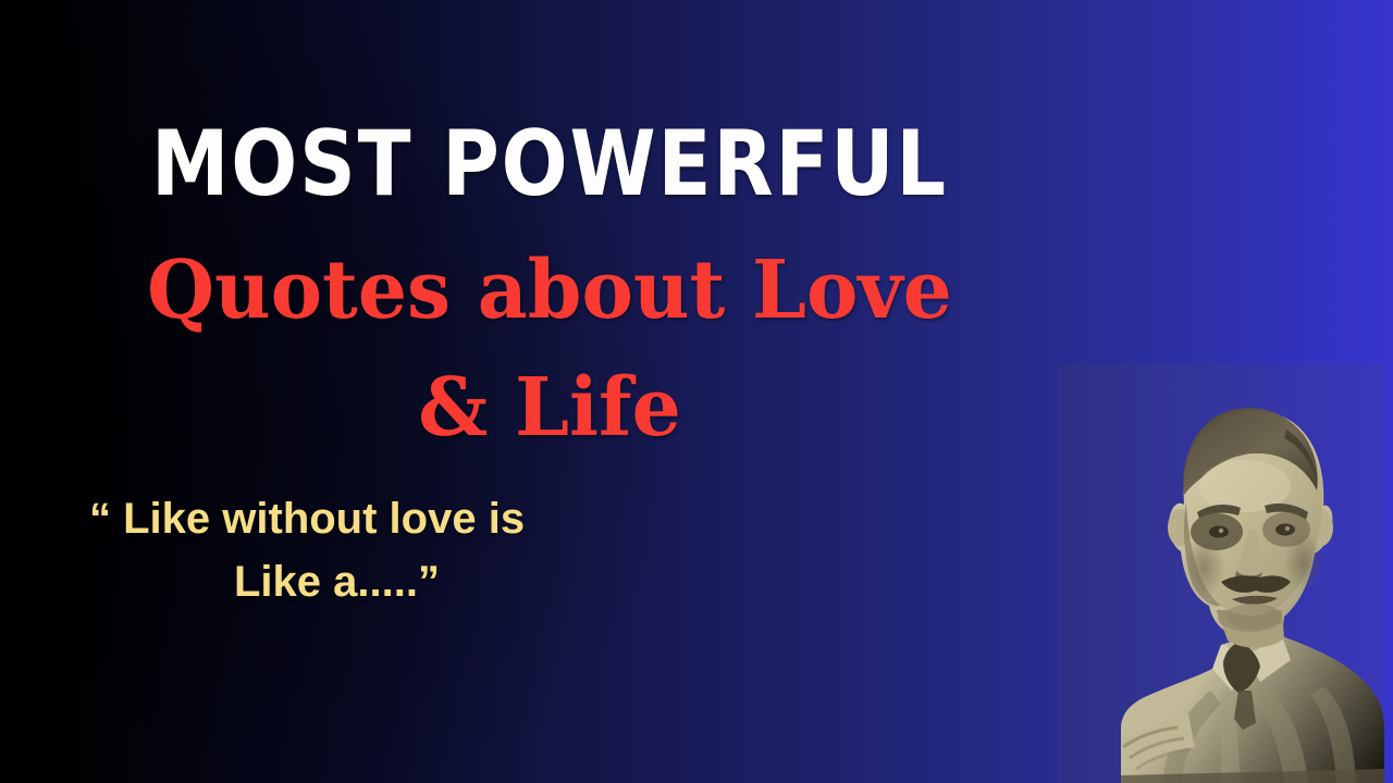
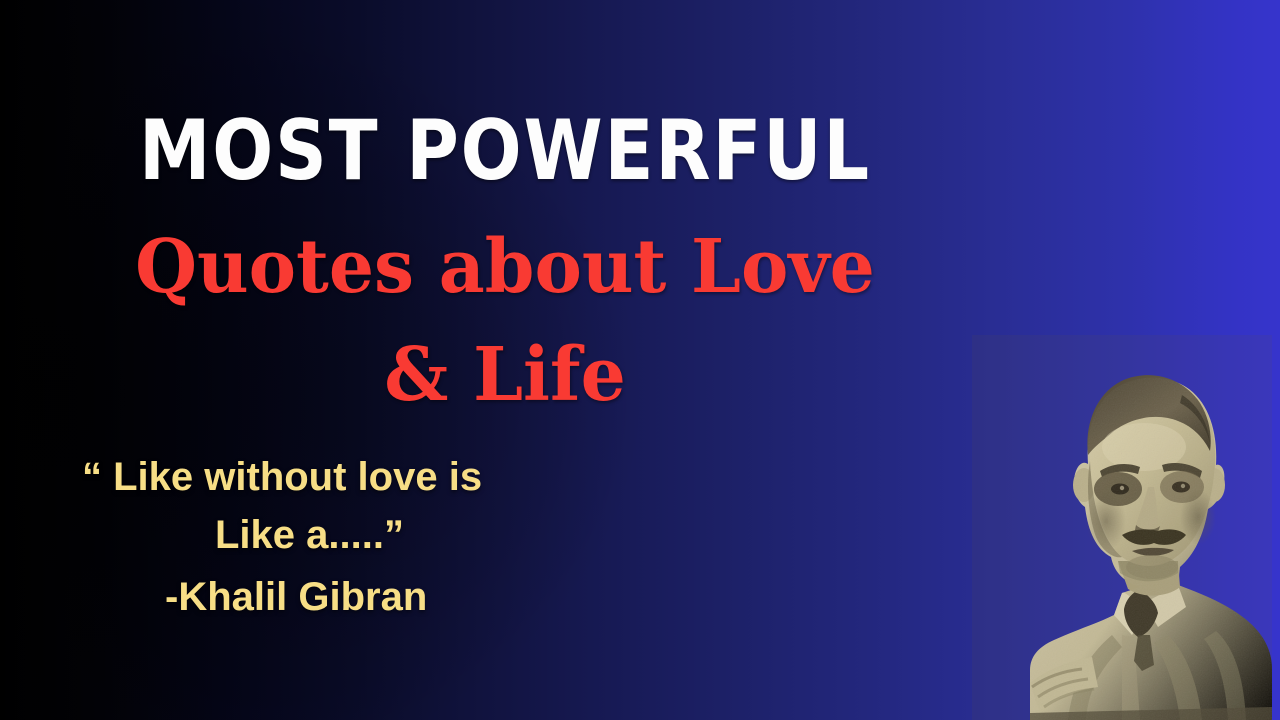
  MOST POWERFUL
  Quotes about Love
  & Life
  “ Like without love is
  Like a.....”
+ -Khalil Gibran
